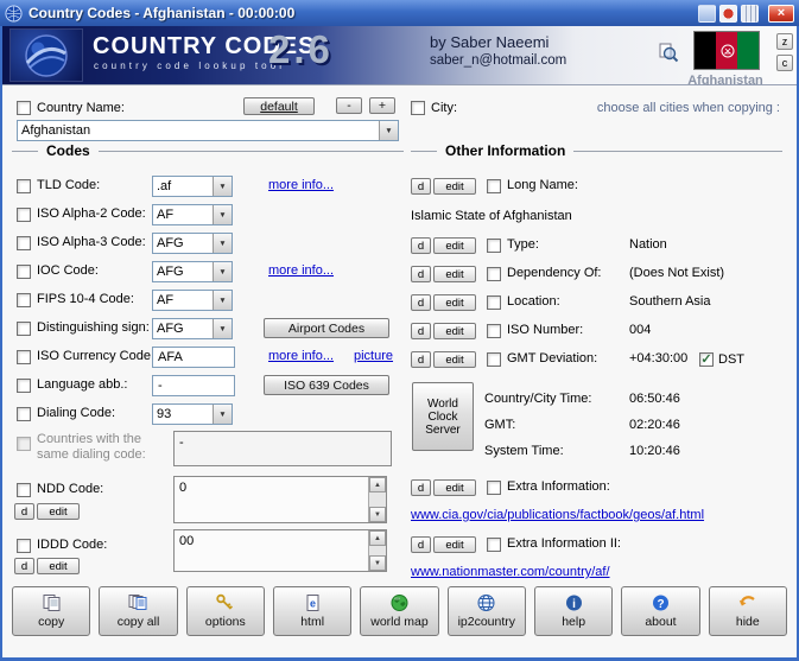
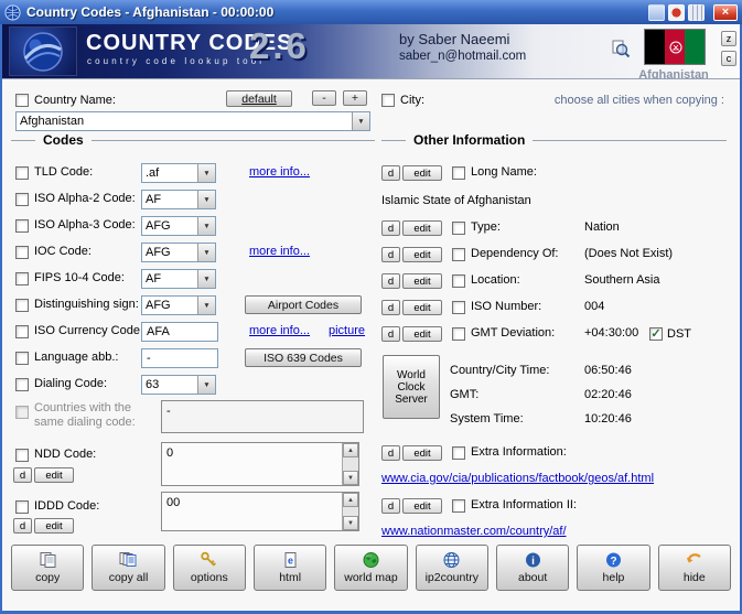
  Country Codes - Afghanistan - 00:00:00
  ×
  COUNTRY CODES
  country code lookup tool
  2.6
  by Saber Naeemi
  saber_n@hotmail.com
  Afghanistan
  z
  c
  Country Name:
  default
  -
  +
  City:
  choose all cities when copying :
  Afghanistan
  Codes
  Other Information
  TLD Code:
  .af
  more info...
  ISO Alpha-2 Code:
  AF
  ISO Alpha-3 Code:
  AFG
  IOC Code:
  AFG
  more info...
  FIPS 10-4 Code:
  AF
  Distinguishing sign:
  AFG
  Airport Codes
  ISO Currency Code
  AFA
  more info...
  picture
  Language abb.:
  -
  ISO 639 Codes
  Dialing Code:
- 93
+ 63
  Countries with the same dialing code:
  -
  NDD Code:
  0
  d
  edit
  IDDD Code:
  00
  d
  edit
  d
  edit
  Long Name:
  Islamic State of Afghanistan
  d
  edit
  Type:
  Nation
  d
  edit
  Dependency Of:
  (Does Not Exist)
  d
  edit
  Location:
  Southern Asia
  d
  edit
  ISO Number:
  004
  d
  edit
  GMT Deviation:
  +04:30:00
  ✓
  DST
  World Clock Server
  Country/City Time:
  06:50:46
  GMT:
  02:20:46
  System Time:
  10:20:46
  d
  edit
  Extra Information:
  www.cia.gov/cia/publications/factbook/geos/af.html
  d
  edit
  Extra Information II:
  www.nationmaster.com/country/af/
  copy
  copy all
  options
  e
  html
  world map
  ip2country
  i
- help
+ about
  ?
- about
+ help
  hide
